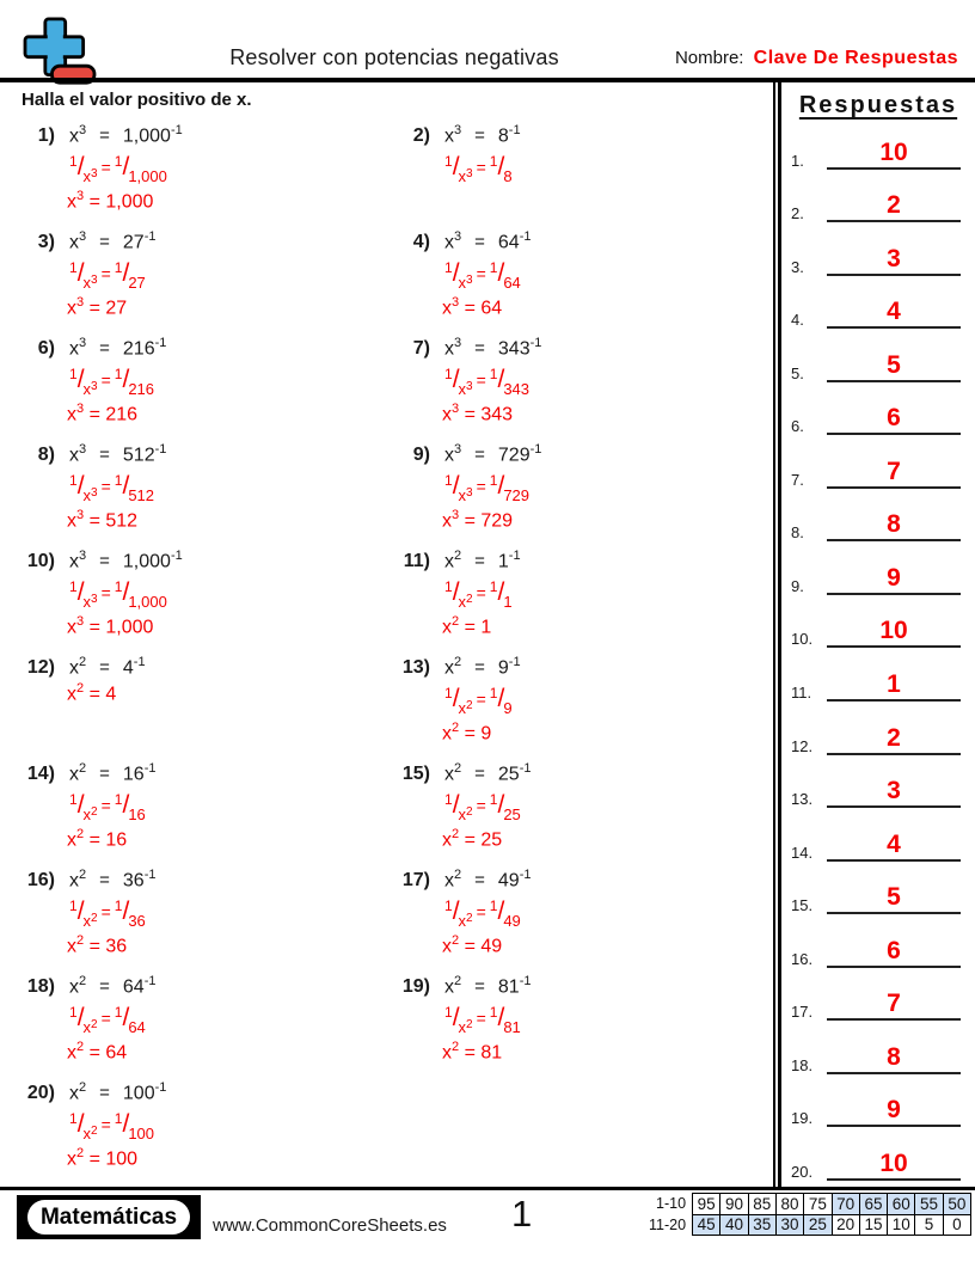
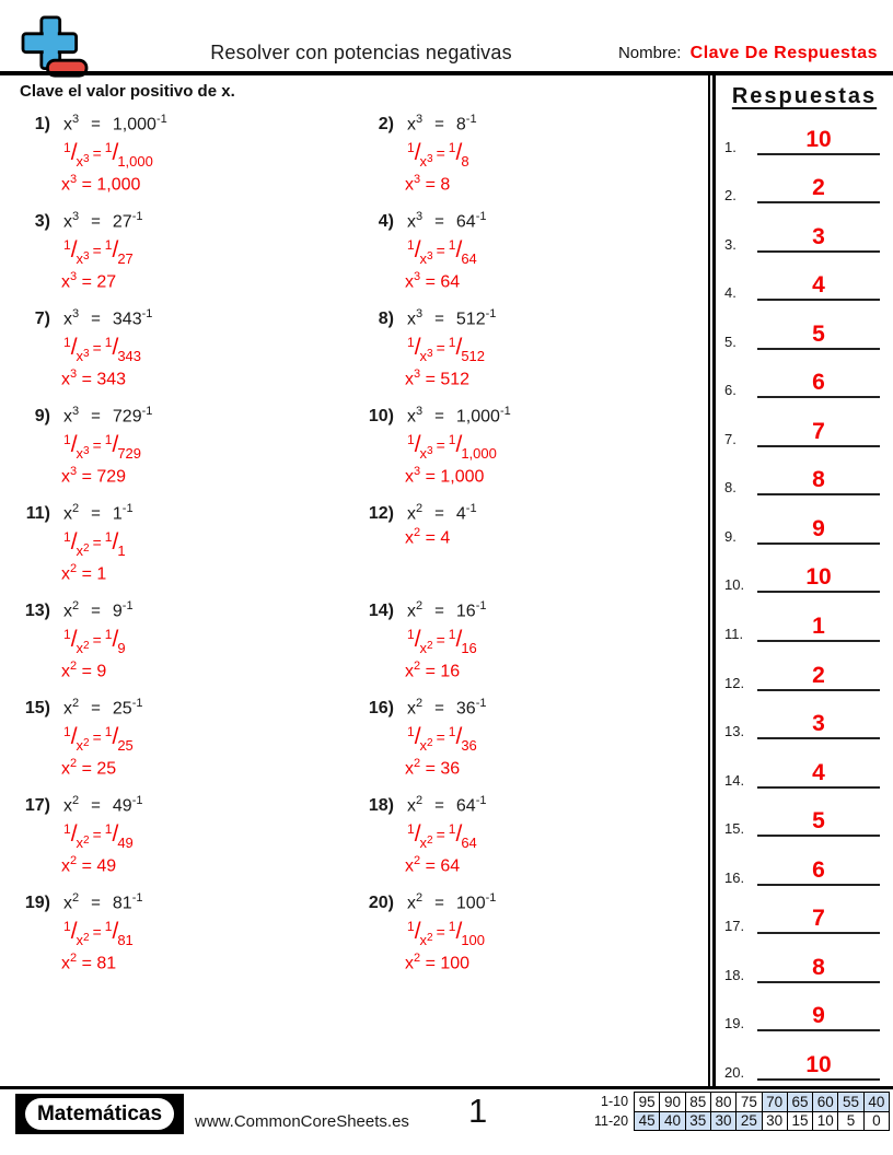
  Resolver con potencias negativas
  Nombre: Clave De Respuestas
- Halla el valor positivo de x.
+ Clave el valor positivo de x.
  1) x3 = 1,000-1
  1/x3= 1/1,000
  x3 = 1,000
  2) x3 = 8-1
  1/x3= 1/8
+ x3 = 8
  3) x3 = 27-1
  1/x3= 1/27
  x3 = 27
  4) x3 = 64-1
  1/x3= 1/64
  x3 = 64
- 6) x3 = 216-1
- 1/x3= 1/216
- x3 = 216
  7) x3 = 343-1
  1/x3= 1/343
  x3 = 343
  8) x3 = 512-1
  1/x3= 1/512
  x3 = 512
  9) x3 = 729-1
  1/x3= 1/729
  x3 = 729
  10) x3 = 1,000-1
  1/x3= 1/1,000
  x3 = 1,000
  11) x2 = 1-1
  1/x2= 1/1
  x2 = 1
  12) x2 = 4-1
  x2 = 4
  13) x2 = 9-1
  1/x2= 1/9
  x2 = 9
  14) x2 = 16-1
  1/x2= 1/16
  x2 = 16
  15) x2 = 25-1
  1/x2= 1/25
  x2 = 25
  16) x2 = 36-1
  1/x2= 1/36
  x2 = 36
  17) x2 = 49-1
  1/x2= 1/49
  x2 = 49
  18) x2 = 64-1
  1/x2= 1/64
  x2 = 64
  19) x2 = 81-1
  1/x2= 1/81
  x2 = 81
  20) x2 = 100-1
  1/x2= 1/100
  x2 = 100
  Respuestas
  1.
  10
  2.
  2
  3.
  3
  4.
  4
  5.
  5
  6.
  6
  7.
  7
  8.
  8
  9.
  9
  10.
  10
  11.
  1
  12.
  2
  13.
  3
  14.
  4
  15.
  5
  16.
  6
  17.
  7
  18.
  8
  19.
  9
  20.
  10
  Matemáticas
  www.CommonCoreSheets.es
  1
- 1-10	95	90	85	80	75	70	65	60	55	50
+ 1-10	95	90	85	80	75	70	65	60	55	40
- 11-20	45	40	35	30	25	20	15	10	5	0
+ 11-20	45	40	35	30	25	30	15	10	5	0
